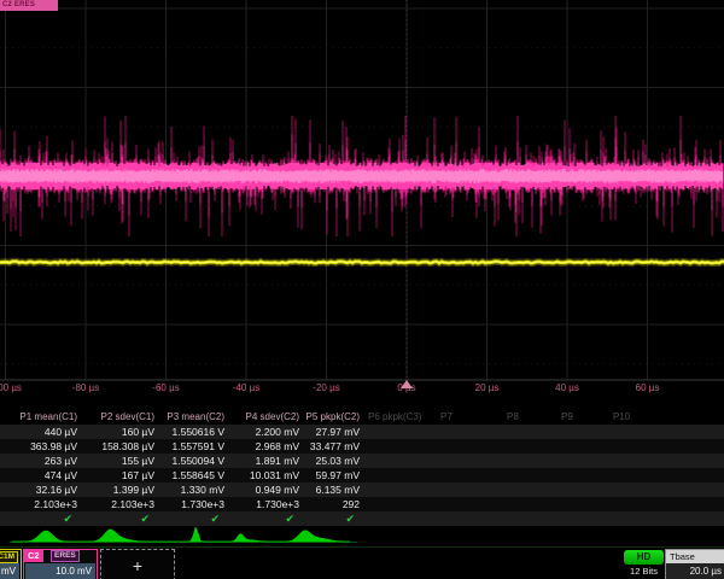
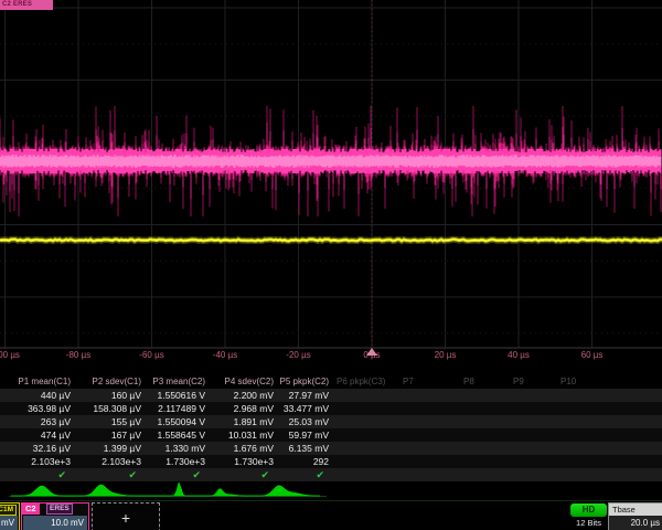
  -80 µs
  -60 µs
  -40 µs
  -20 µs
  0 µs
  20 µs
  40 µs
  60 µs
  P1 mean(C1)
  440 µV
  363.98 µV
  263 µV
  474 µV
  32.16 µV
  2.103e+3
  ✔
  P2 sdev(C1)
  160 µV
  158.308 µV
  155 µV
  167 µV
  1.399 µV
  2.103e+3
  ✔
  P3 mean(C2)
  1.550616 V
- 1.557591 V
+ 2.117489 V
  1.550094 V
  1.558645 V
  1.330 mV
  1.730e+3
  ✔
  P4 sdev(C2)
  2.200 mV
  2.968 mV
  1.891 mV
  10.031 mV
- 0.949 mV
+ 1.676 mV
  1.730e+3
  ✔
  P5 pkpk(C2)
  27.97 mV
  33.477 mV
  25.03 mV
  59.97 mV
  6.135 mV
  292
  ✔
  P6 pkpk(C3)
  P7
  P8
  P9
  P10
  10.0 mV
  +
  HD
  12 Bits
  Tbase
  20.0 µs
